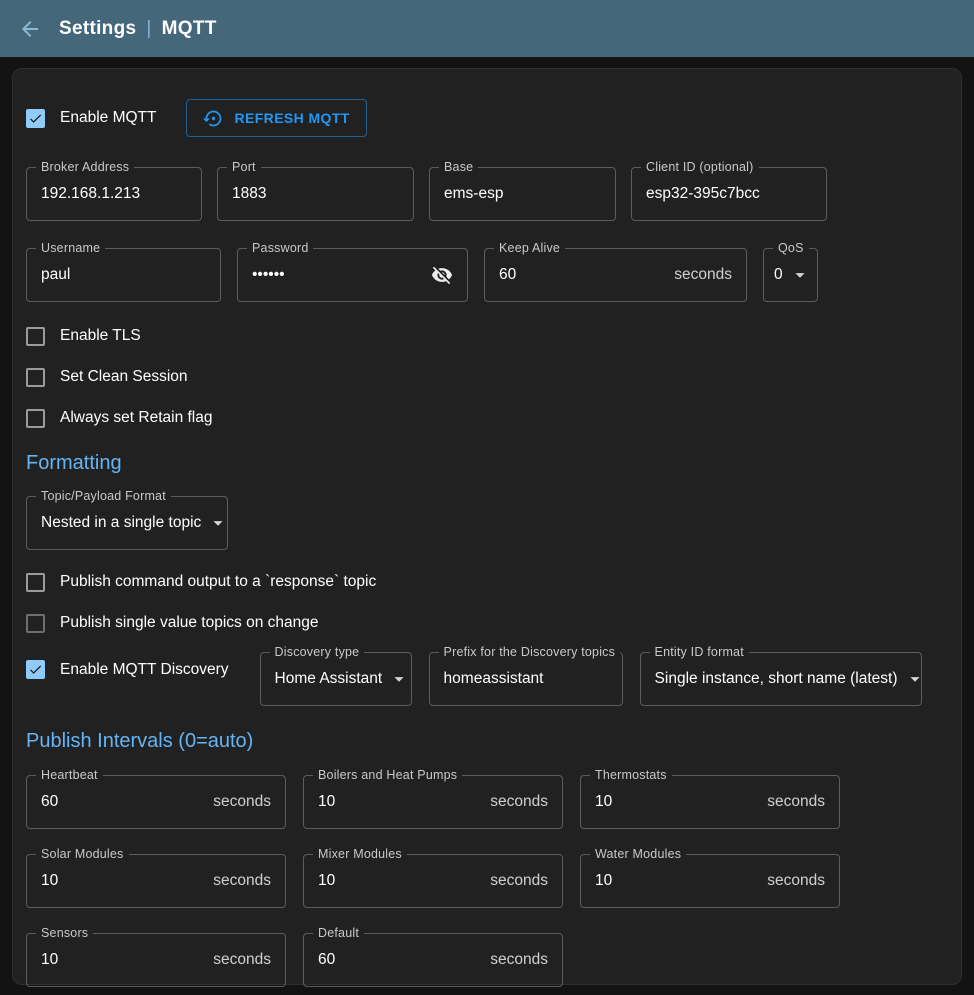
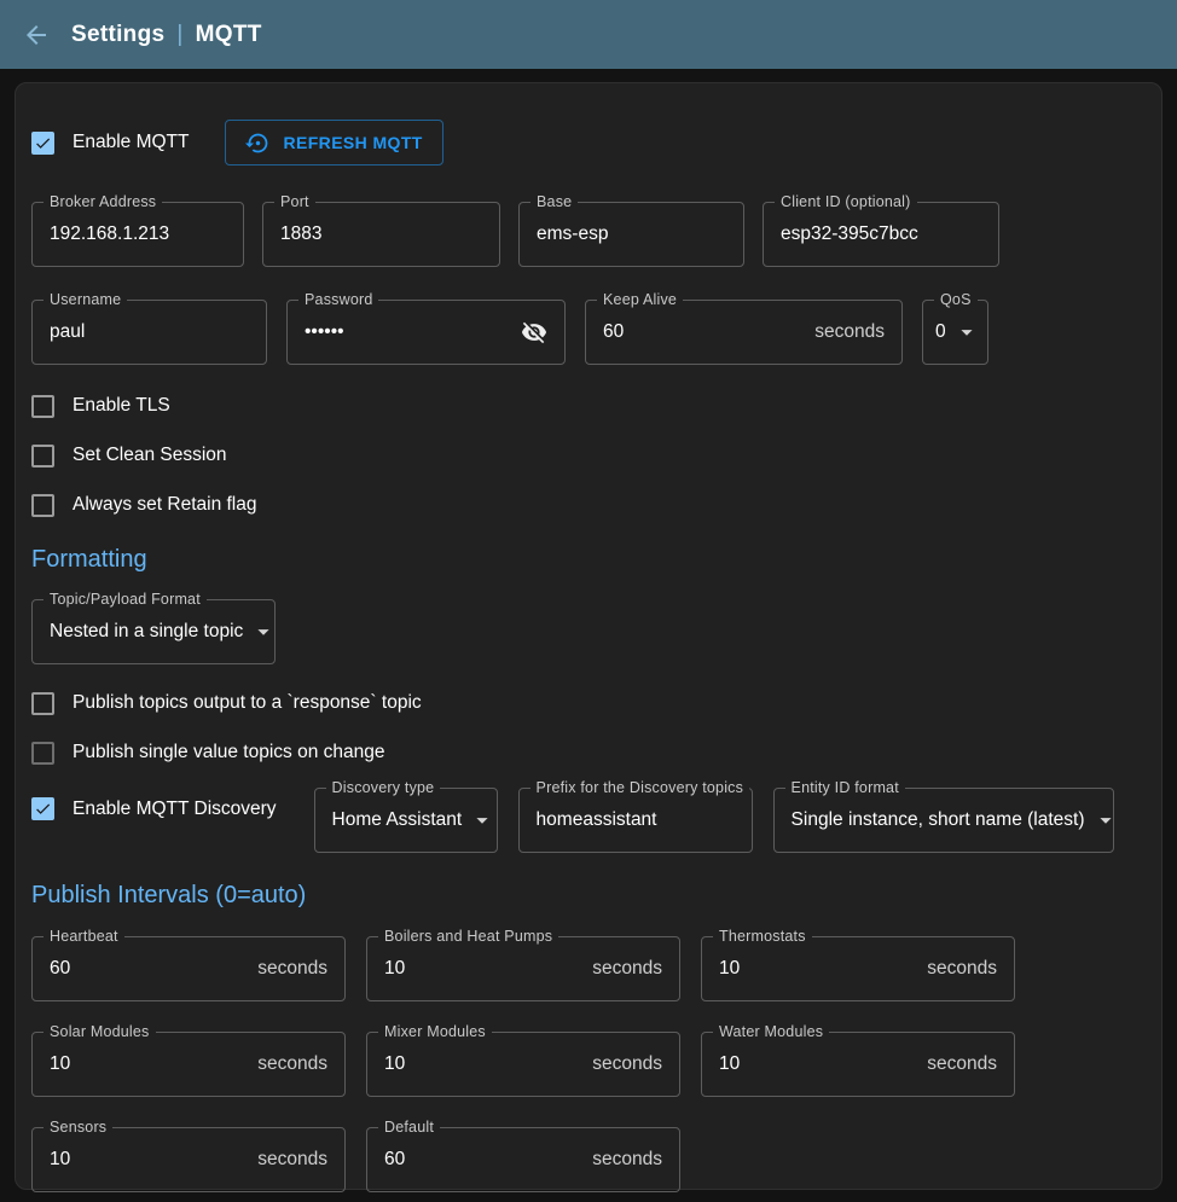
  Settings
  |
  MQTT
  Enable MQTT
  REFRESH MQTT
  Broker Address
  192.168.1.213
  Port
  1883
  Base
  ems-esp
  Client ID (optional)
  esp32-395c7bcc
  Username
  paul
  Password
  ••••••
  Keep Alive
  60
  seconds
  QoS
  0
  Enable TLS
  Set Clean Session
  Always set Retain flag
  Formatting
  Topic/Payload Format
  Nested in a single topic
- Publish command output to a `response` topic
+ Publish topics output to a `response` topic
  Publish single value topics on change
  Enable MQTT Discovery
  Discovery type
  Home Assistant
  Prefix for the Discovery topics
  homeassistant
  Entity ID format
  Single instance, short name (latest)
  Publish Intervals (0=auto)
  Heartbeat
  60
  seconds
  Boilers and Heat Pumps
  10
  seconds
  Thermostats
  10
  seconds
  Solar Modules
  10
  seconds
  Mixer Modules
  10
  seconds
  Water Modules
  10
  seconds
  Sensors
  10
  seconds
  Default
  60
  seconds
